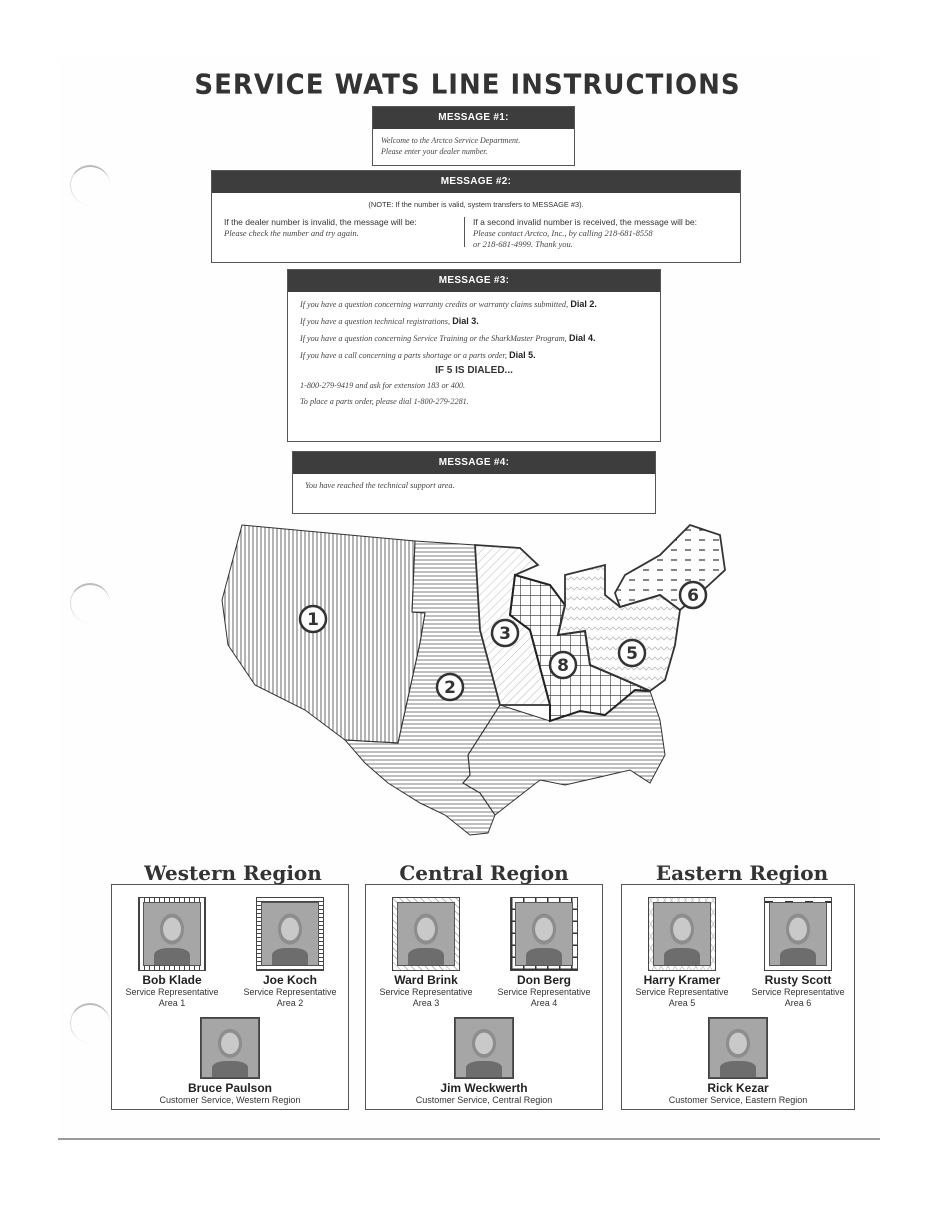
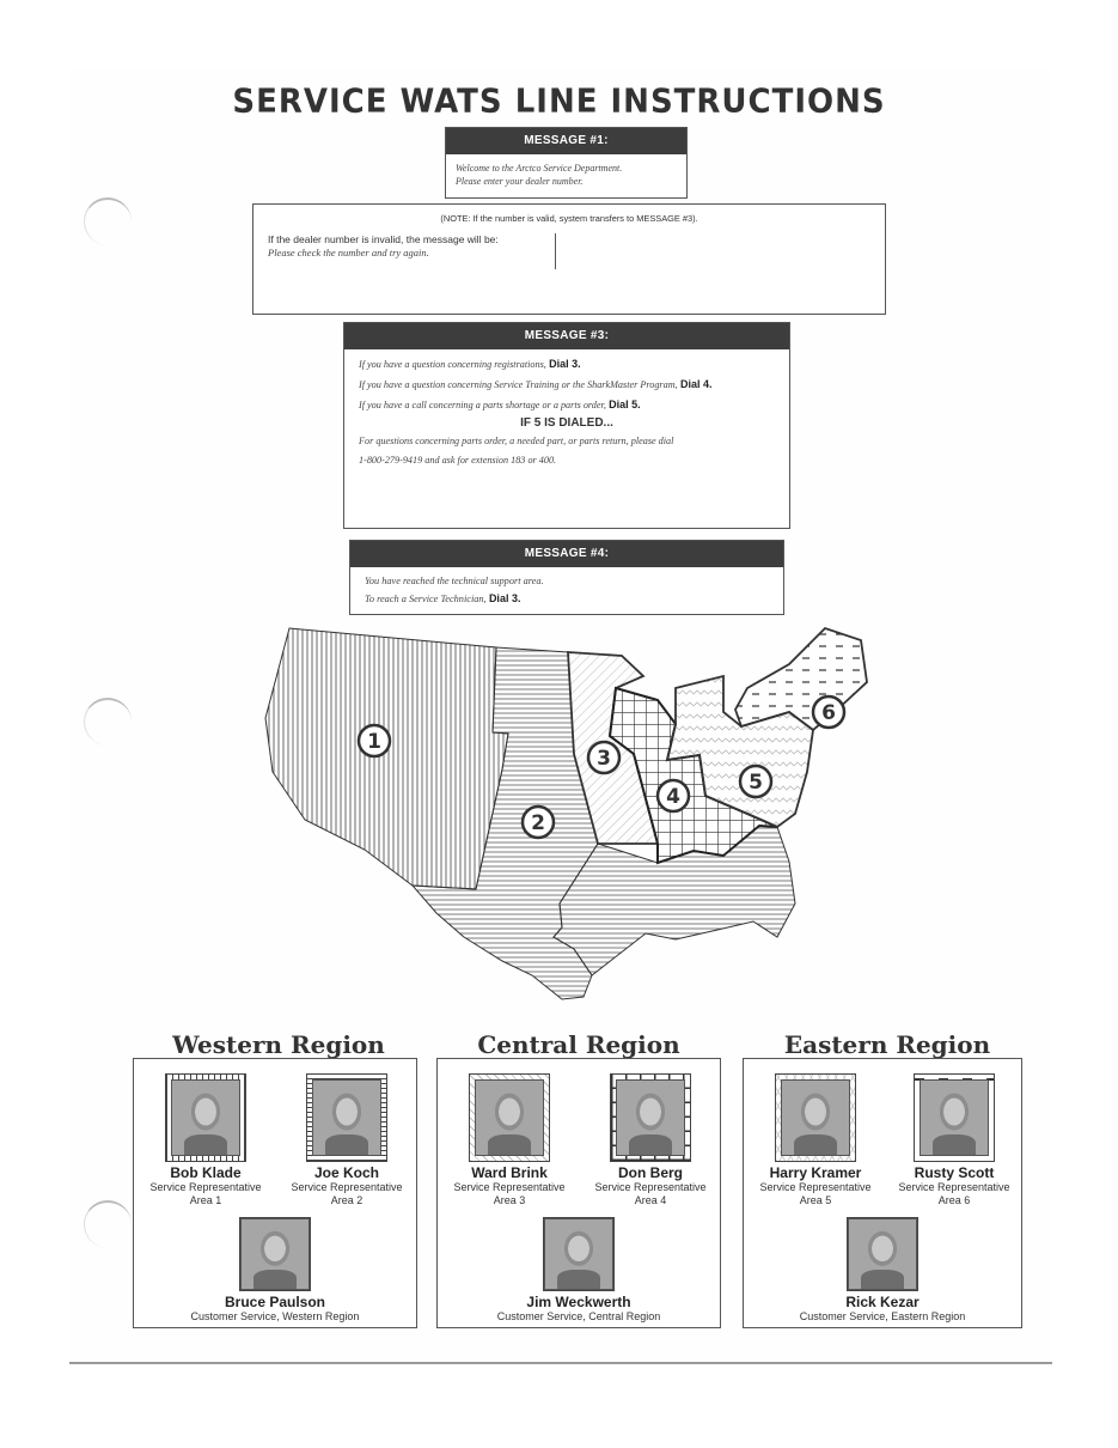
  SERVICE WATS LINE INSTRUCTIONS
  MESSAGE #1:
  Welcome to the Arctco Service Department.
  Please enter your dealer number.
- MESSAGE #2:
  (NOTE: If the number is valid, system transfers to MESSAGE #3).
  If the dealer number is invalid, the message will be:
  Please check the number and try again.
- If a second invalid number is received, the message will be:
- Please contact Arctco, Inc., by calling 218-681-8558
- or 218-681-4999. Thank you.
  MESSAGE #3:
- If you have a question concerning warranty credits or warranty claims submitted, Dial 2.
- If you have a question technical registrations, Dial 3.
+ If you have a question concerning registrations, Dial 3.
  If you have a question concerning Service Training or the SharkMaster Program, Dial 4.
  If you have a call concerning a parts shortage or a parts order, Dial 5.
  IF 5 IS DIALED...
+ For questions concerning parts order, a needed part, or parts return, please dial
  1-800-279-9419 and ask for extension 183 or 400.
- To place a parts order, please dial 1-800-279-2281.
  MESSAGE #4:
  You have reached the technical support area.
+ To reach a Service Technician, Dial 3.
  1
  2
  3
- 8
+ 4
  5
  6
  Western Region
  Bob Klade
  Service Representative
  Area 1
  Joe Koch
  Service Representative
  Area 2
  Bruce Paulson
  Customer Service, Western Region
  Central Region
  Ward Brink
  Service Representative
  Area 3
  Don Berg
  Service Representative
  Area 4
  Jim Weckwerth
  Customer Service, Central Region
  Eastern Region
  Harry Kramer
  Service Representative
  Area 5
  Rusty Scott
  Service Representative
  Area 6
  Rick Kezar
  Customer Service, Eastern Region
